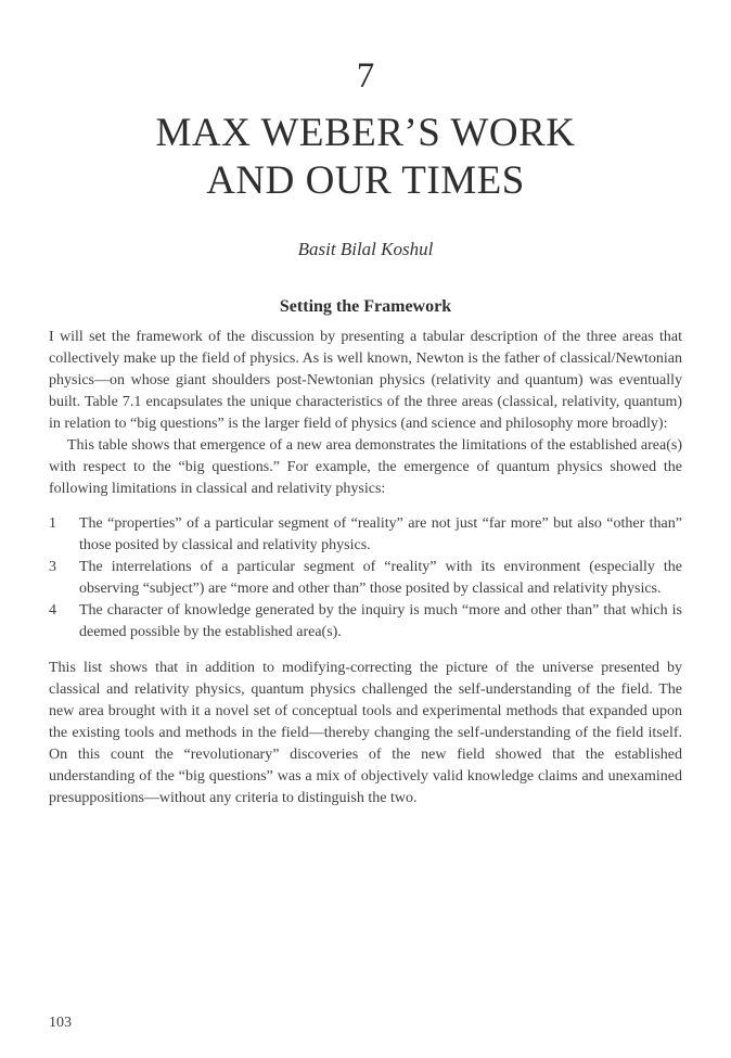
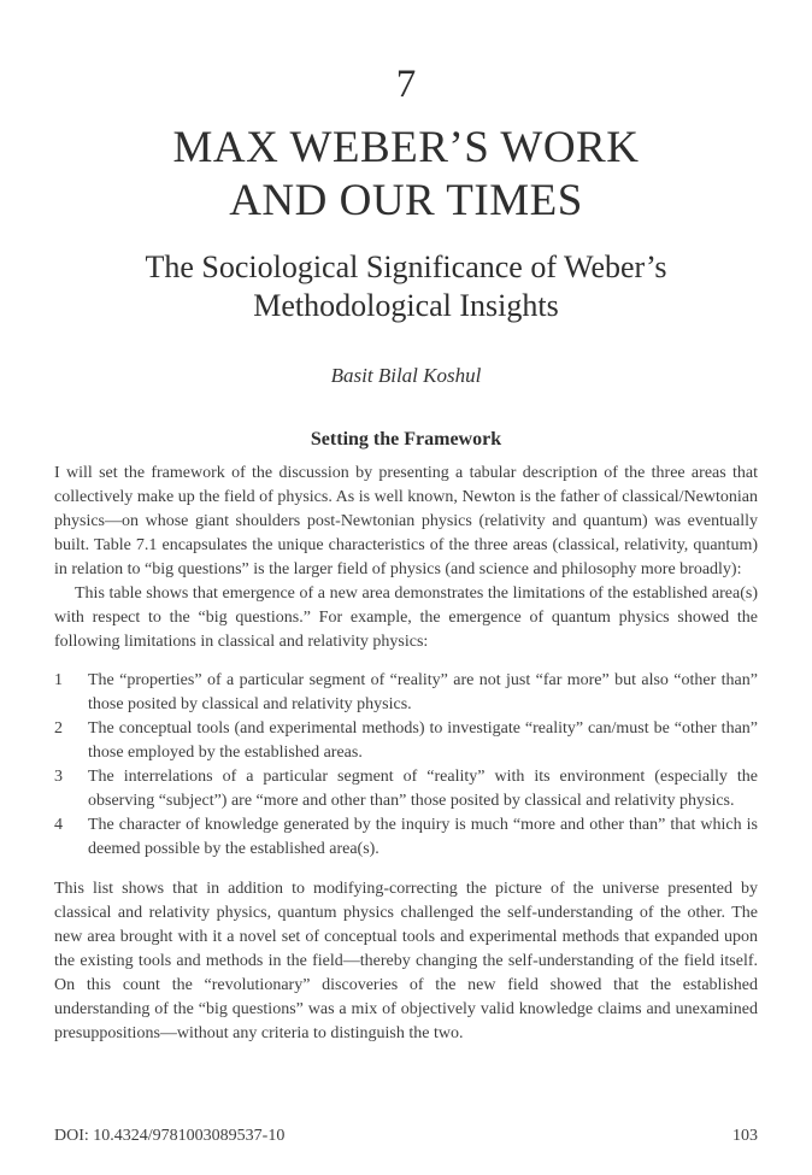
  7
  MAX WEBER’S WORK
  AND OUR TIMES
+ The Sociological Significance of Weber’s
+ Methodological Insights
  Basit Bilal Koshul
  Setting the Framework
  I will set the framework of the discussion by presenting a tabular description of the three areas that collectively make up the field of physics. As is well known, Newton is the father of classical/Newtonian physics—on whose giant shoulders post-Newtonian physics (relativity and quantum) was eventually built. Table 7.1 encapsulates the unique characteristics of the three areas (classical, relativity, quantum) in relation to “big questions” is the larger field of physics (and science and philosophy more broadly):
  This table shows that emergence of a new area demonstrates the limitations of the established area(s) with respect to the “big questions.” For example, the emergence of quantum physics showed the following limitations in classical and relativity physics:
  1
  The “properties” of a particular segment of “reality” are not just “far more” but also “other than” those posited by classical and relativity physics.
+ 2
+ The conceptual tools (and experimental methods) to investigate “reality” can/must be “other than” those employed by the established areas.
  3
  The interrelations of a particular segment of “reality” with its environment (especially the observing “subject”) are “more and other than” those posited by classical and relativity physics.
  4
  The character of knowledge generated by the inquiry is much “more and other than” that which is deemed possible by the established area(s).
- This list shows that in addition to modifying-correcting the picture of the universe presented by classical and relativity physics, quantum physics challenged the self-understanding of the field. The new area brought with it a novel set of conceptual tools and experimental methods that expanded upon the existing tools and methods in the field—thereby changing the self-understanding of the field itself. On this count the “revolutionary” discoveries of the new field showed that the established understanding of the “big questions” was a mix of objectively valid knowledge claims and unexamined presuppositions—without any criteria to distinguish the two.
+ This list shows that in addition to modifying-correcting the picture of the universe presented by classical and relativity physics, quantum physics challenged the self-understanding of the other. The new area brought with it a novel set of conceptual tools and experimental methods that expanded upon the existing tools and methods in the field—thereby changing the self-understanding of the field itself. On this count the “revolutionary” discoveries of the new field showed that the established understanding of the “big questions” was a mix of objectively valid knowledge claims and unexamined presuppositions—without any criteria to distinguish the two.
+ DOI: 10.4324/9781003089537-10
  103
